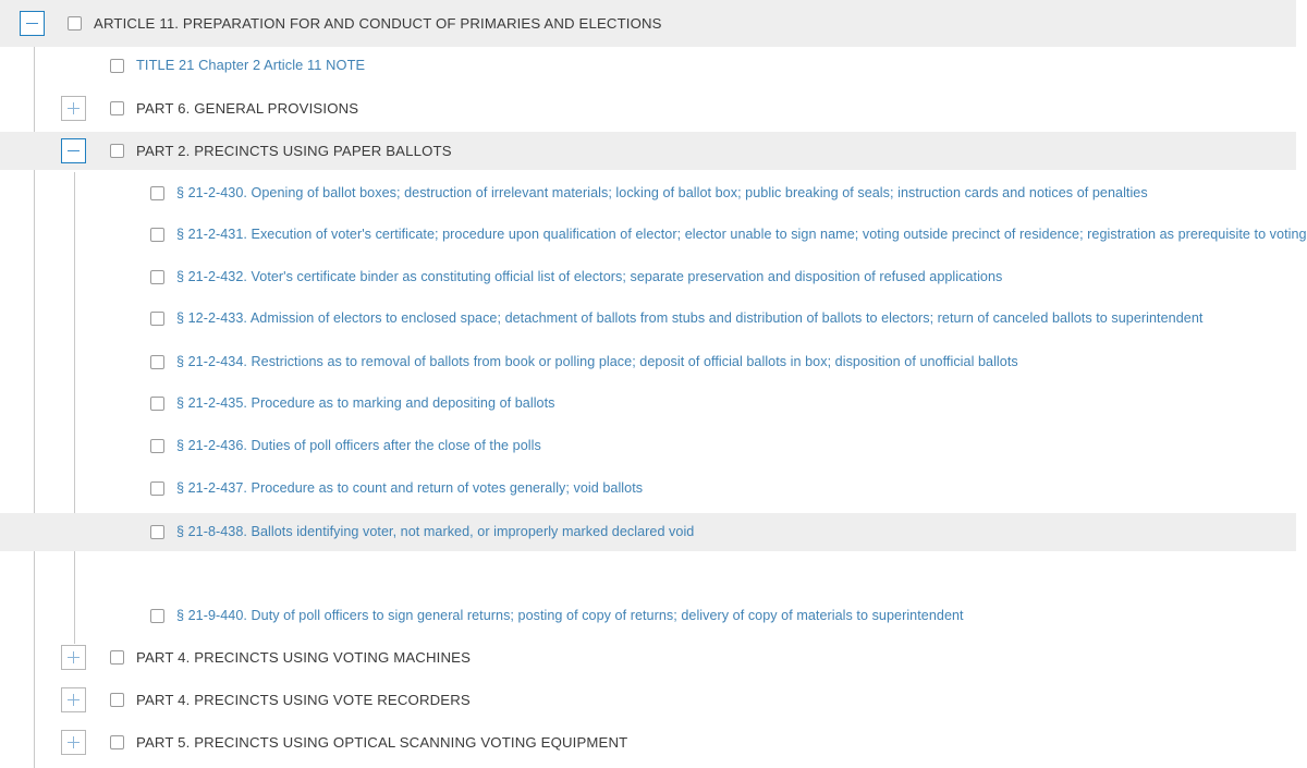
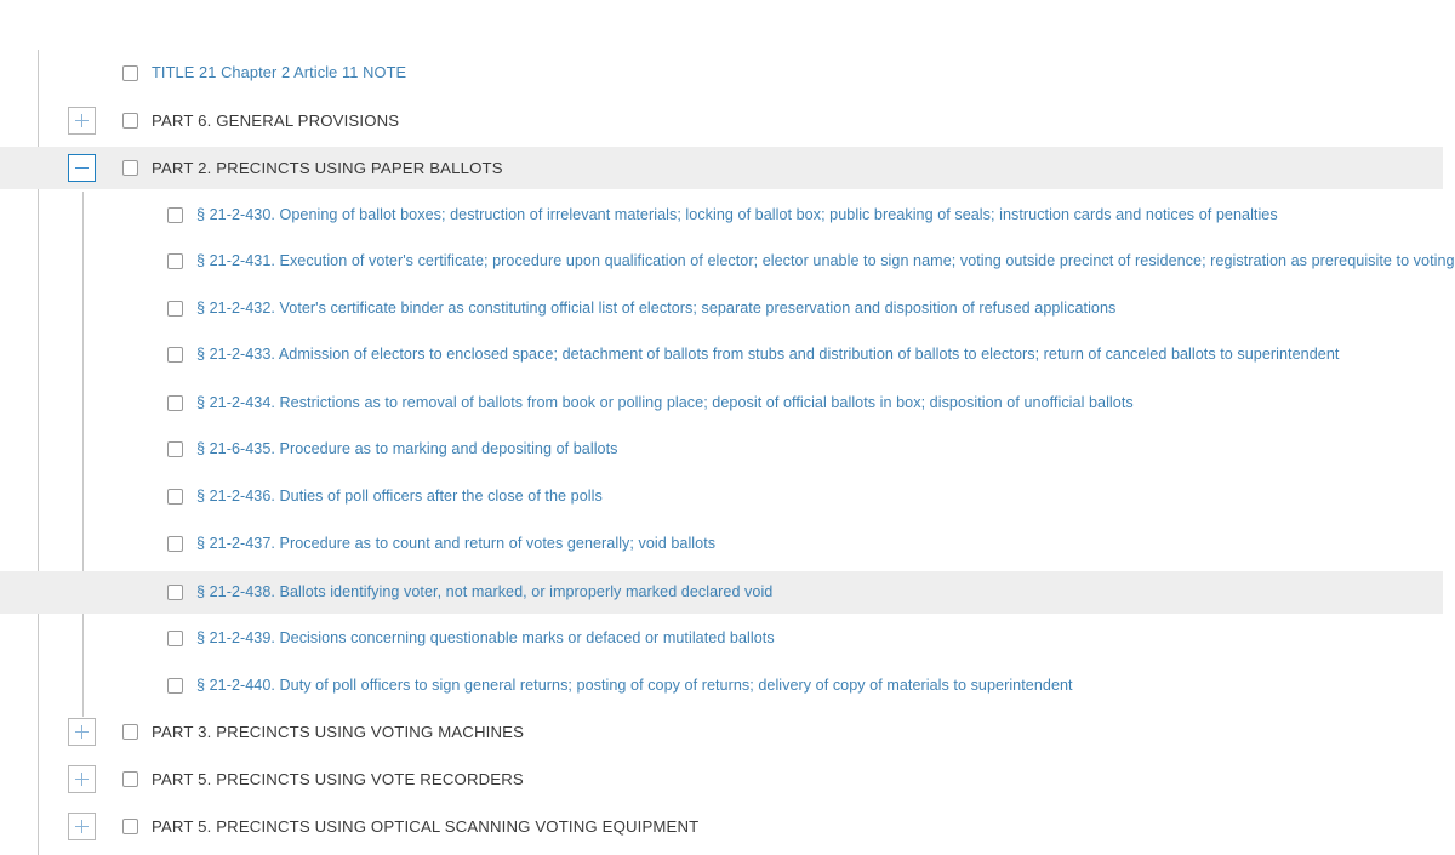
- ARTICLE 11. PREPARATION FOR AND CONDUCT OF PRIMARIES AND ELECTIONS
  TITLE 21 Chapter 2 Article 11 NOTE
  PART 6. GENERAL PROVISIONS
  PART 2. PRECINCTS USING PAPER BALLOTS
  § 21-2-430. Opening of ballot boxes; destruction of irrelevant materials; locking of ballot box; public breaking of seals; instruction cards and notices of penalties
  § 21-2-431. Execution of voter's certificate; procedure upon qualification of elector; elector unable to sign name; voting outside precinct of residence; registration as prerequisite to voting
  § 21-2-432. Voter's certificate binder as constituting official list of electors; separate preservation and disposition of refused applications
- § 12-2-433. Admission of electors to enclosed space; detachment of ballots from stubs and distribution of ballots to electors; return of canceled ballots to superintendent
+ § 21-2-433. Admission of electors to enclosed space; detachment of ballots from stubs and distribution of ballots to electors; return of canceled ballots to superintendent
  § 21-2-434. Restrictions as to removal of ballots from book or polling place; deposit of official ballots in box; disposition of unofficial ballots
- § 21-2-435. Procedure as to marking and depositing of ballots
+ § 21-6-435. Procedure as to marking and depositing of ballots
  § 21-2-436. Duties of poll officers after the close of the polls
  § 21-2-437. Procedure as to count and return of votes generally; void ballots
- § 21-8-438. Ballots identifying voter, not marked, or improperly marked declared void
+ § 21-2-438. Ballots identifying voter, not marked, or improperly marked declared void
+ § 21-2-439. Decisions concerning questionable marks or defaced or mutilated ballots
- § 21-9-440. Duty of poll officers to sign general returns; posting of copy of returns; delivery of copy of materials to superintendent
+ § 21-2-440. Duty of poll officers to sign general returns; posting of copy of returns; delivery of copy of materials to superintendent
- PART 4. PRECINCTS USING VOTING MACHINES
+ PART 3. PRECINCTS USING VOTING MACHINES
- PART 4. PRECINCTS USING VOTE RECORDERS
+ PART 5. PRECINCTS USING VOTE RECORDERS
  PART 5. PRECINCTS USING OPTICAL SCANNING VOTING EQUIPMENT
